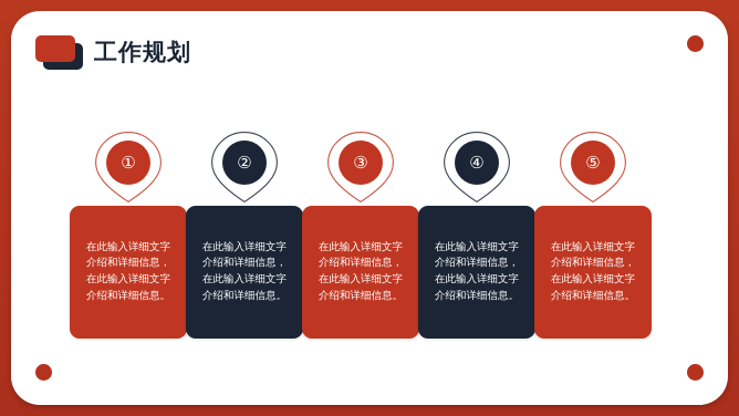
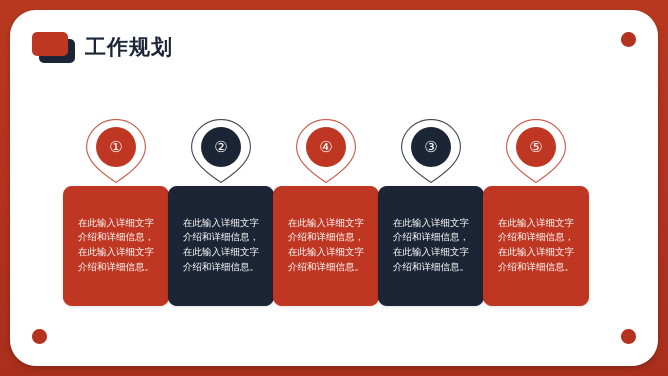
  工作规划
  ①
  在此输入详细文字介绍和详细信息，在此输入详细文字介绍和详细信息。
  ②
  在此输入详细文字介绍和详细信息，在此输入详细文字介绍和详细信息。
- ③
+ ④
  在此输入详细文字介绍和详细信息，在此输入详细文字介绍和详细信息。
- ④
+ ③
  在此输入详细文字介绍和详细信息，在此输入详细文字介绍和详细信息。
  ⑤
  在此输入详细文字介绍和详细信息，在此输入详细文字介绍和详细信息。
